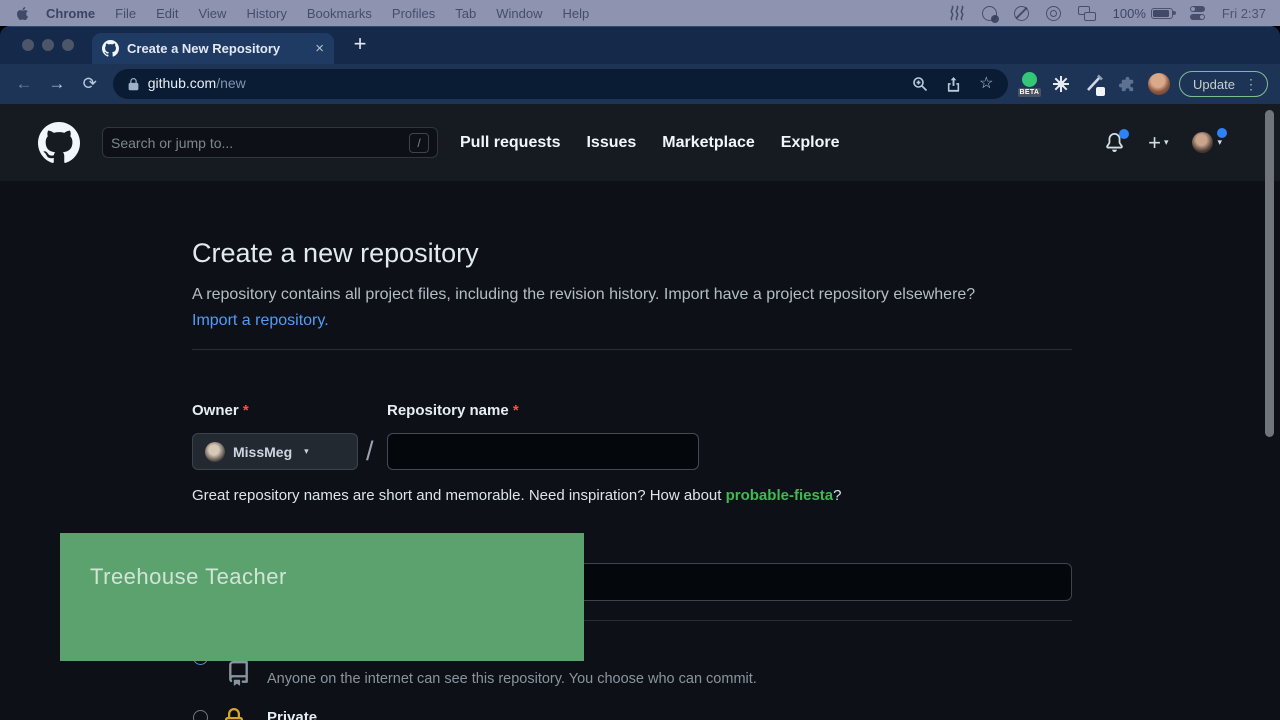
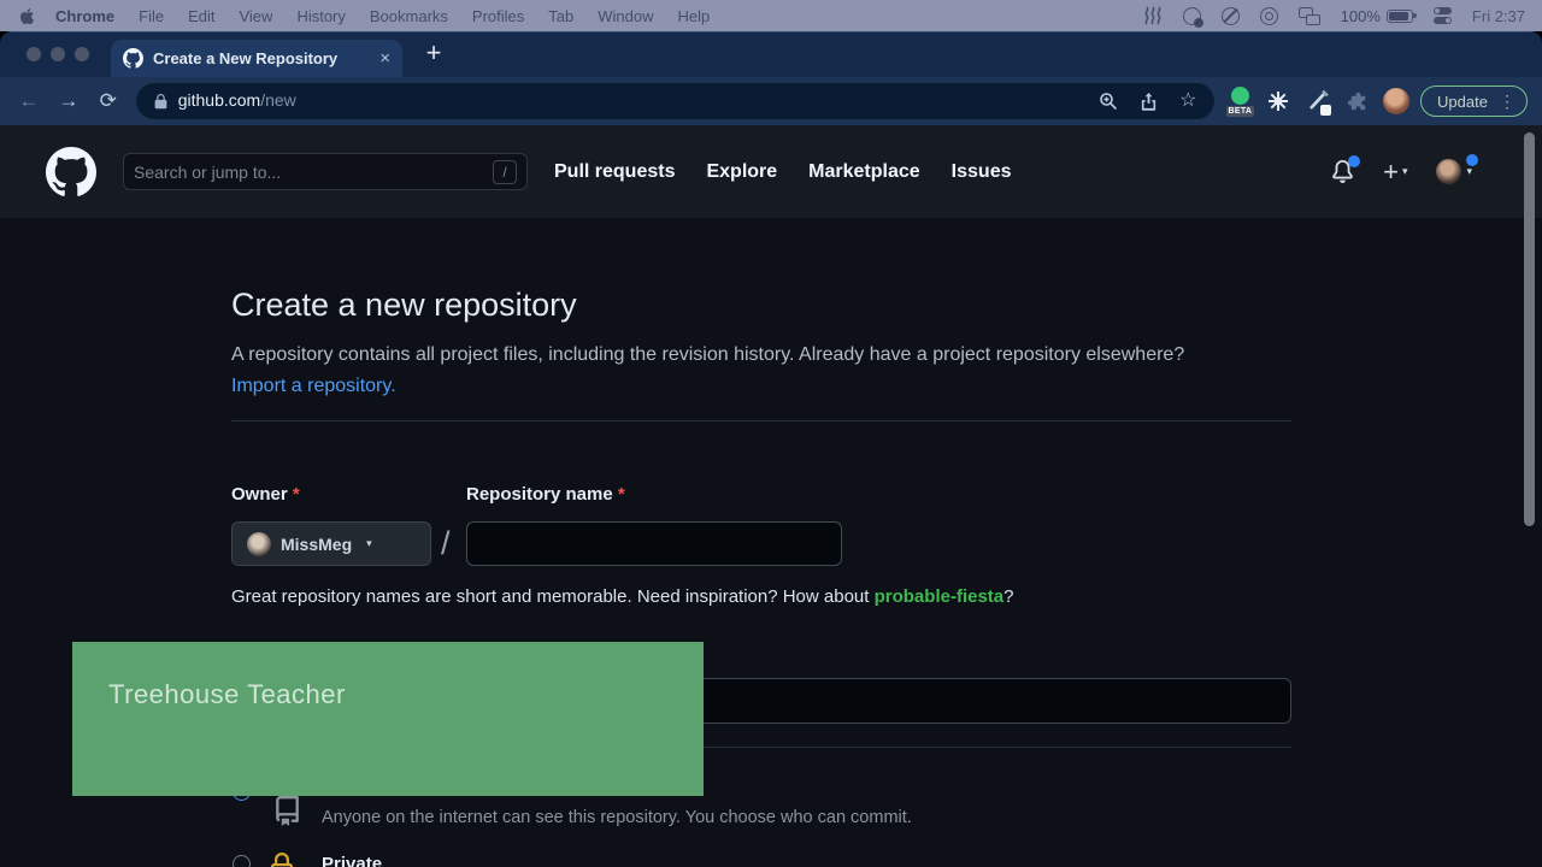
  Chrome
  File
  Edit
  View
  History
  Bookmarks
  Profiles
  Tab
  Window
  Help
  100%
  Fri 2:37
  Create a New Repository
  ×
  +
  ←
  →
  ⟳
  github.com/new
  ☆
  Update
  ⋮
  Search or jump to...
  /
  Pull requests
- Issues
+ Explore
  Marketplace
- Explore
+ Issues
  +
  ▾
  ▾
  Create a new repository
- A repository contains all project files, including the revision history. Import have a project repository elsewhere? Import a repository.
+ A repository contains all project files, including the revision history. Already have a project repository elsewhere? Import a repository.
  Owner *
  Repository name *
  MissMeg
  ▾
  /
  Great repository names are short and memorable. Need inspiration? How about probable-fiesta?
  Anyone on the internet can see this repository. You choose who can commit.
  Private
  Treehouse Teacher
